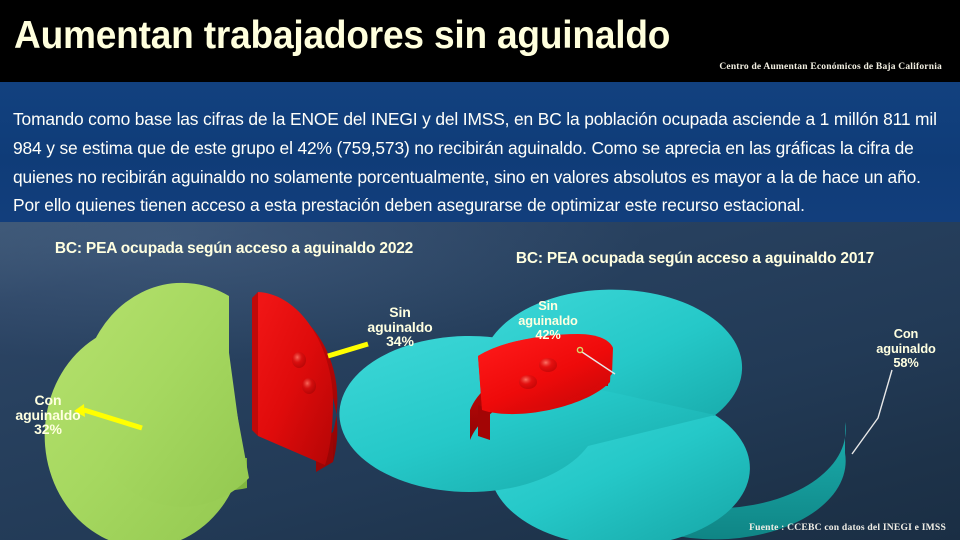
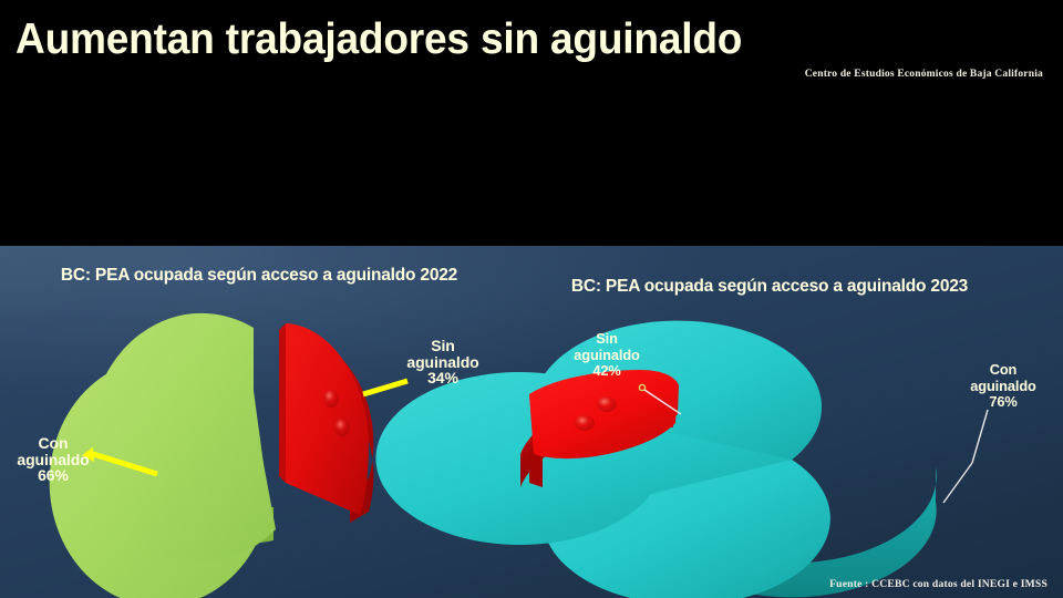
  Aumentan trabajadores sin aguinaldo
- Centro de Aumentan Económicos de Baja California
+ Centro de Estudios Económicos de Baja California
- Tomando como base las cifras de la ENOE del INEGI y del IMSS, en BC la población ocupada asciende a 1 millón 811 mil 984 y se estima que de este grupo el 42% (759,573) no recibirán aguinaldo. Como se aprecia en las gráficas la cifra de quienes no recibirán aguinaldo no solamente porcentualmente, sino en valores absolutos es mayor a la de hace un año. Por ello quienes tienen acceso a esta prestación deben asegurarse de optimizar este recurso estacional.
  BC: PEA ocupada según acceso a aguinaldo 2022
- BC: PEA ocupada según acceso a aguinaldo 2017
+ BC: PEA ocupada según acceso a aguinaldo 2023
  Sin
  aguinaldo
  34%
  Con
  aguinaldo
- 32%
+ 66%
  Sin
  aguinaldo
  42%
  Con
  aguinaldo
- 58%
+ 76%
  Fuente : CCEBC con datos del INEGI e IMSS
